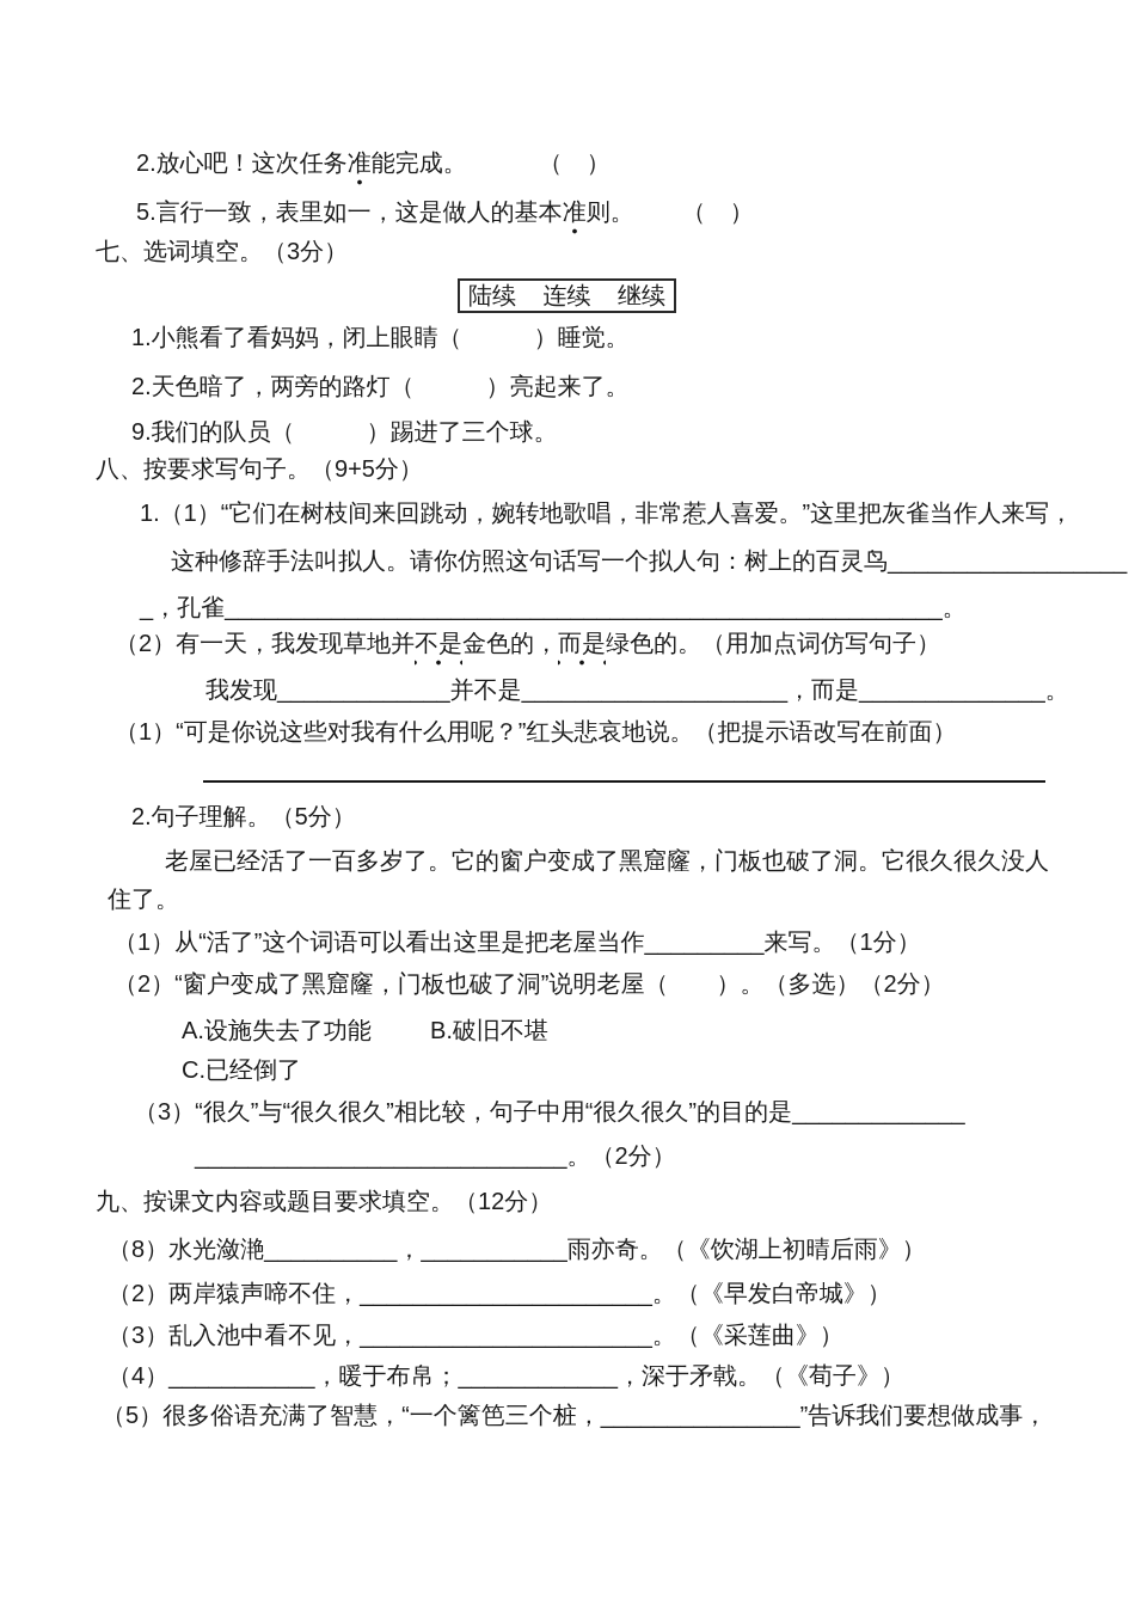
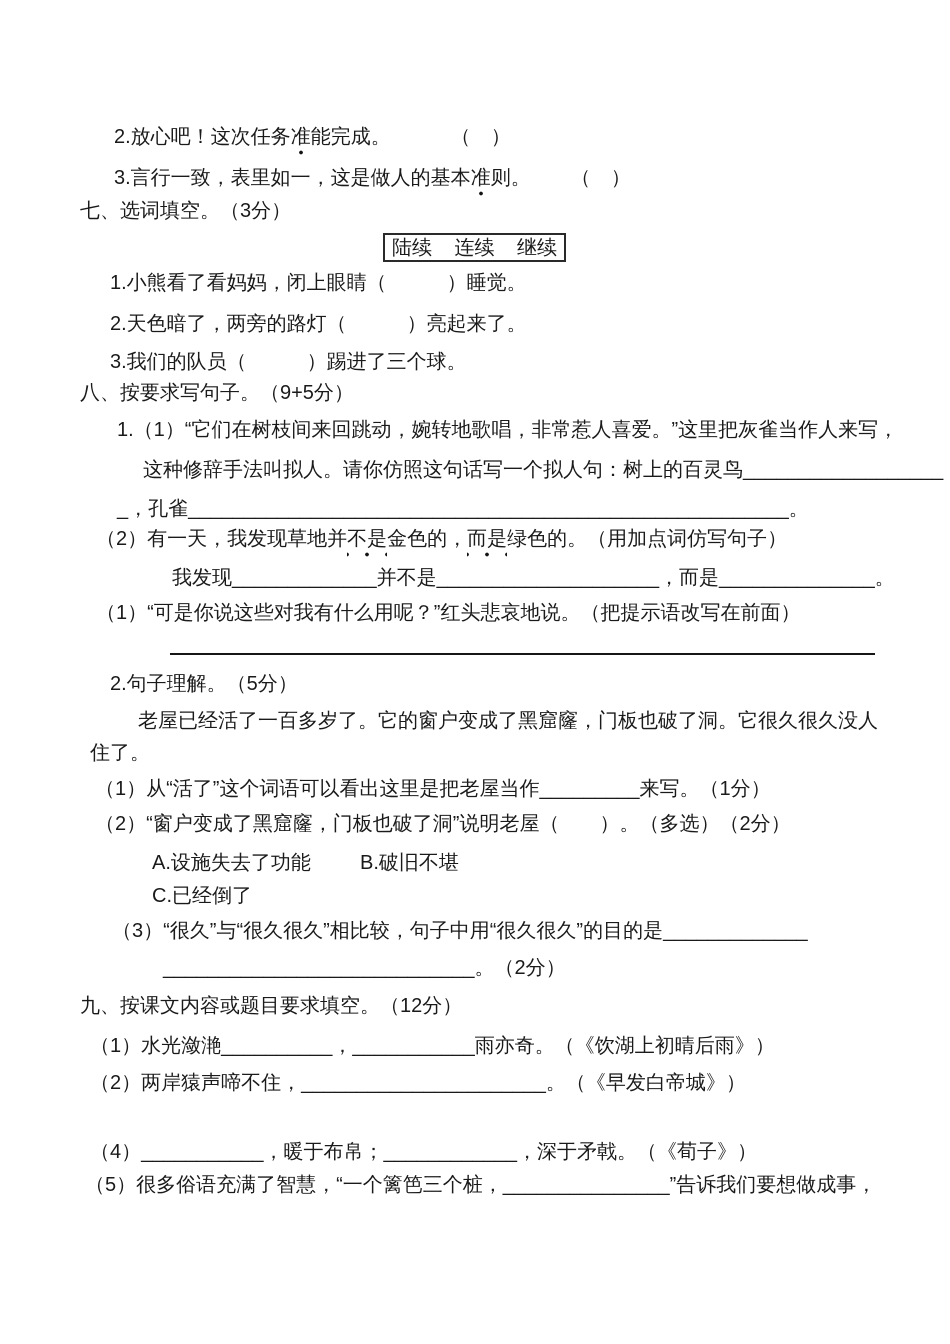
  2.放心吧！这次任务准能完成。 （ ）
- 5.言行一致，表里如一，这是做人的基本准则。 （ ）
+ 3.言行一致，表里如一，这是做人的基本准则。 （ ）
  七、选词填空。（3分）
  陆续
  连续
  继续
  1.小熊看了看妈妈，闭上眼睛（ ）睡觉。
  2.天色暗了，两旁的路灯（ ）亮起来了。
- 9.我们的队员（ ）踢进了三个球。
+ 3.我们的队员（ ）踢进了三个球。
  八、按要求写句子。（9+5分）
  1.（1）“它们在树枝间来回跳动，婉转地歌唱，非常惹人喜爱。”这里把灰雀当作人来写，
  这种修辞手法叫拟人。请你仿照这句话写一个拟人句：树上的百灵鸟__________________
  _，孔雀______________________________________________________。
  （2）有一天，我发现草地并不是金色的，而是绿色的。（用加点词仿写句子）
  我发现_____________并不是____________________，而是______________。
  （1）“可是你说这些对我有什么用呢？”红头悲哀地说。（把提示语改写在前面）
  2.句子理解。（5分）
  老屋已经活了一百多岁了。它的窗户变成了黑窟窿，门板也破了洞。它很久很久没人
  住了。
  （1）从“活了”这个词语可以看出这里是把老屋当作_________来写。（1分）
  （2）“窗户变成了黑窟窿，门板也破了洞”说明老屋（ ）。（多选）（2分）
  A.设施失去了功能
  B.破旧不堪
  C.已经倒了
  （3）“很久”与“很久很久”相比较，句子中用“很久很久”的目的是_____________
  ____________________________。（2分）
  九、按课文内容或题目要求填空。（12分）
- （8）水光潋滟__________，___________雨亦奇。（《饮湖上初晴后雨》）
+ （1）水光潋滟__________，___________雨亦奇。（《饮湖上初晴后雨》）
  （2）两岸猿声啼不住，______________________。（《早发白帝城》）
- （3）乱入池中看不见，______________________。（《采莲曲》）
  （4）___________，暖于布帛；____________，深于矛戟。（《荀子》）
  （5）很多俗语充满了智慧，“一个篱笆三个桩，_______________”告诉我们要想做成事，
